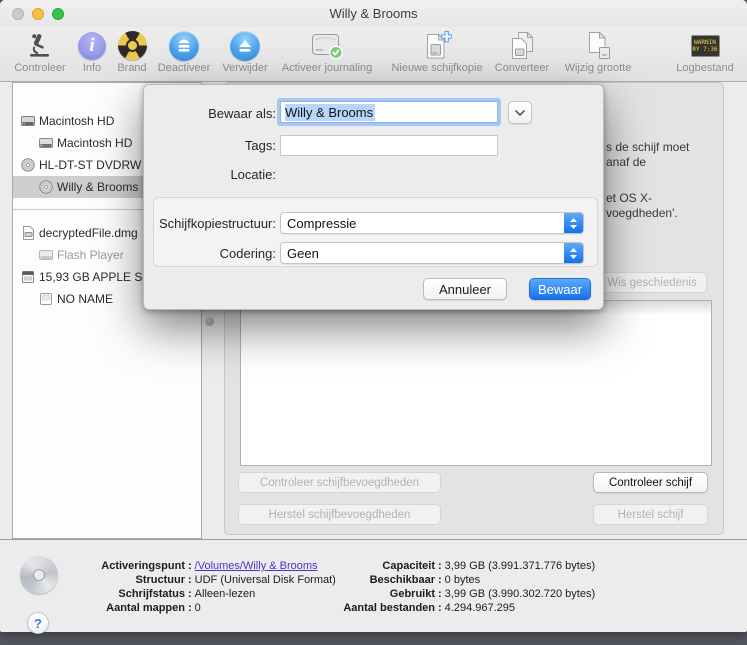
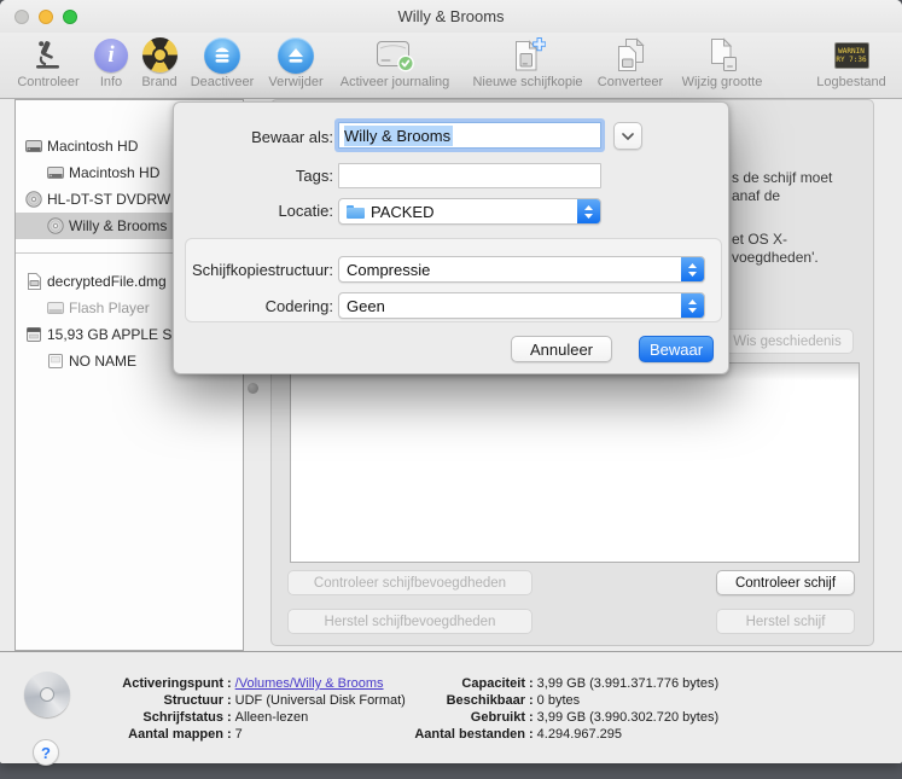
  Willy & Brooms
  Controleer
  i
  Info
  Brand
  Deactiveer
  Verwijder
  Activeer journaling
  Nieuwe schijfkopie
  Converteer
  Wijzig grootte
  Logbestand
  Macintosh HD
  Macintosh HD
  HL-DT-ST DVDRW
  Willy & Brooms
  decryptedFile.dmg
  Flash Player
  15,93 GB APPLE S
  NO NAME
  s de schijf moet
  anaf de
  et OS X-
  voegdheden'.
  Wis geschiedenis
  Controleer schijfbevoegdheden
  Controleer schijf
  Herstel schijfbevoegdheden
  Herstel schijf
  ?
  Activeringspunt
  :
  /Volumes/Willy & Brooms
  Structuur
  :
  UDF (Universal Disk Format)
  Schrijfstatus
  :
  Alleen-lezen
  Aantal mappen
  :
- 0
+ 7
  Capaciteit
  :
  3,99 GB (3.991.371.776 bytes)
  Beschikbaar
  :
  0 bytes
  Gebruikt
  :
  3,99 GB (3.990.302.720 bytes)
  Aantal bestanden
  :
  4.294.967.295
  Bewaar als:
  Willy & Brooms
  Tags:
  Locatie:
+ PACKED
  Schijfkopiestructuur:
  Compressie
  Codering:
  Geen
  Annuleer
  Bewaar
